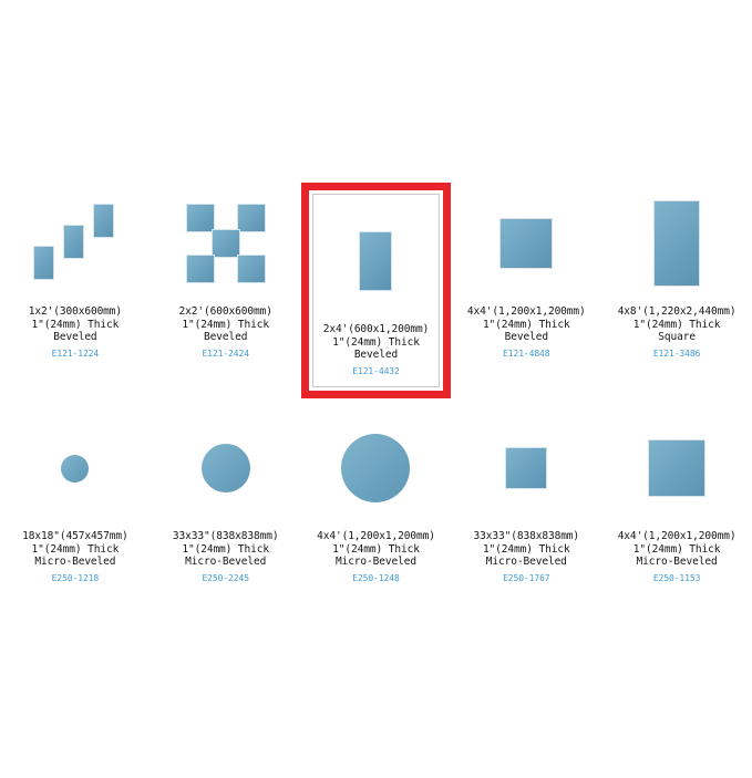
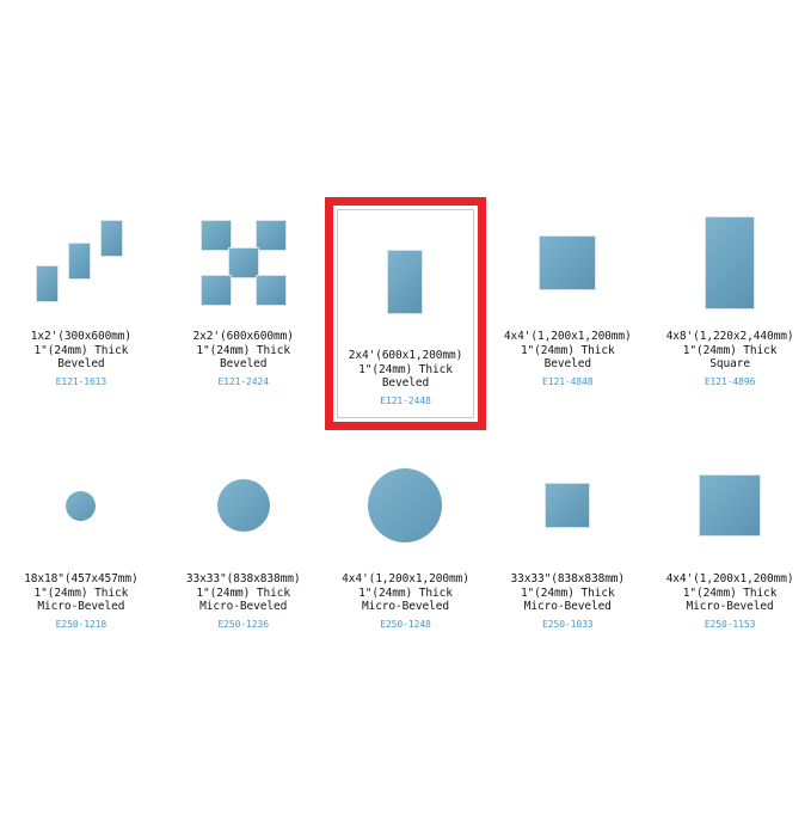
  1x2'(300x600mm)
  1"(24mm) Thick
  Beveled
- E121-1224
+ E121-1613
  2x2'(600x600mm)
  1"(24mm) Thick
  Beveled
  E121-2424
  2x4'(600x1,200mm)
  1"(24mm) Thick
  Beveled
- E121-4432
+ E121-2448
  4x4'(1,200x1,200mm)
  1"(24mm) Thick
  Beveled
  E121-4848
  4x8'(1,220x2,440mm)
  1"(24mm) Thick
  Square
- E121-3486
+ E121-4896
  18x18"(457x457mm)
  1"(24mm) Thick
  Micro-Beveled
  E250-1218
  33x33"(838x838mm)
  1"(24mm) Thick
  Micro-Beveled
- E250-2245
+ E250-1236
  4x4'(1,200x1,200mm)
  1"(24mm) Thick
  Micro-Beveled
  E250-1248
  33x33"(838x838mm)
  1"(24mm) Thick
  Micro-Beveled
- E250-1767
+ E250-1033
  4x4'(1,200x1,200mm)
  1"(24mm) Thick
  Micro-Beveled
  E250-1153
